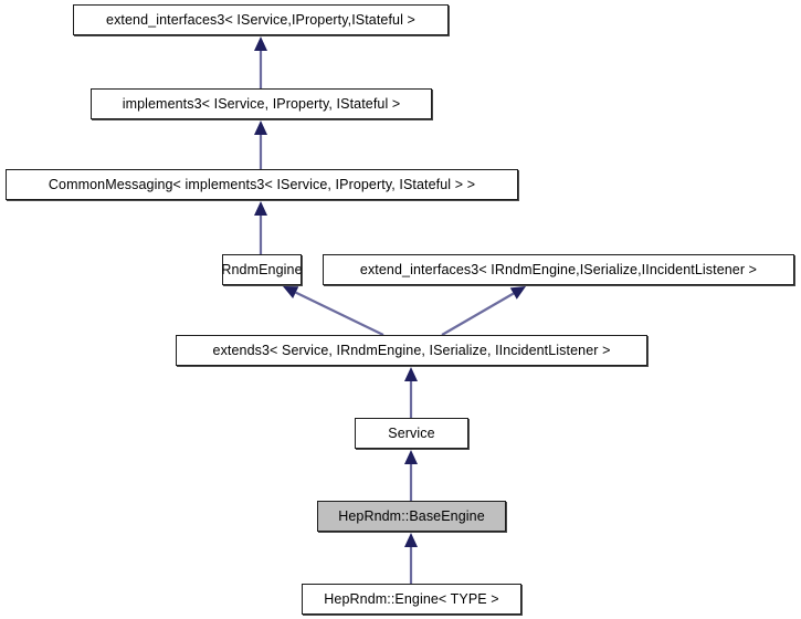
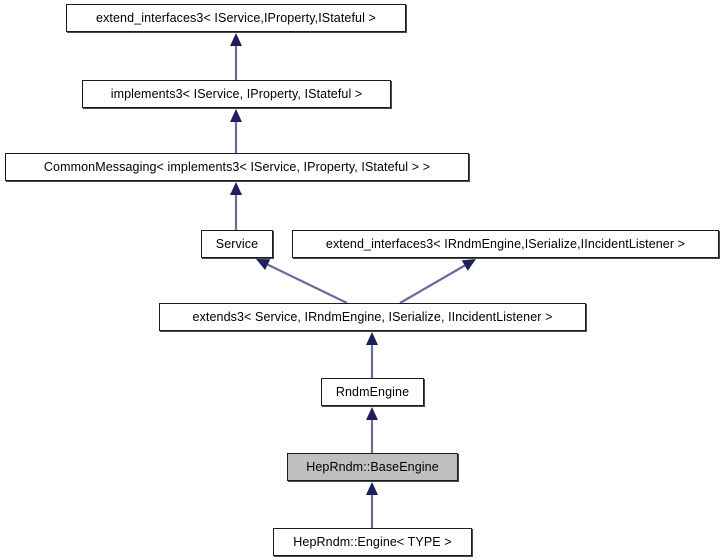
  extend_interfaces3< IService,IProperty,IStateful >
  implements3< IService, IProperty, IStateful >
  CommonMessaging< implements3< IService, IProperty, IStateful > >
- RndmEngine
+ Service
  extend_interfaces3< IRndmEngine,ISerialize,IIncidentListener >
  extends3< Service, IRndmEngine, ISerialize, IIncidentListener >
- Service
+ RndmEngine
  HepRndm::BaseEngine
  HepRndm::Engine< TYPE >
